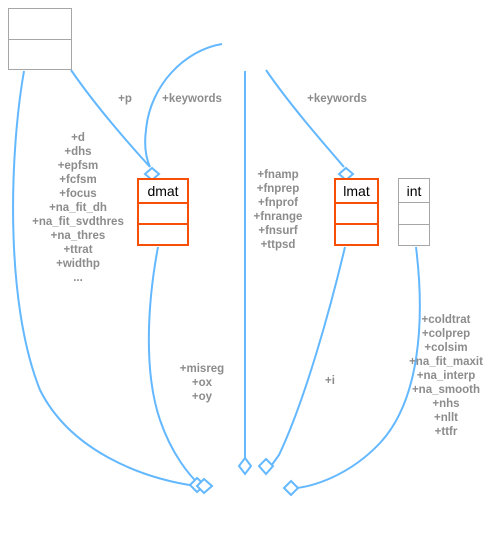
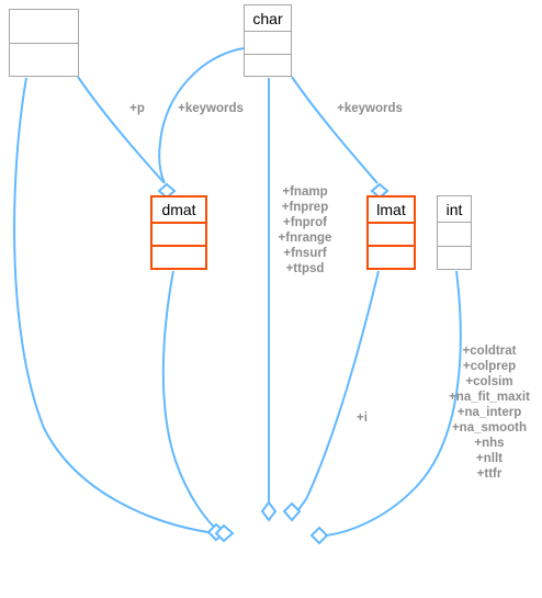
+ char
  dmat
  lmat
  int
  +p
  +keywords
  +keywords
- +d
- +dhs
- +epfsm
- +fcfsm
- +focus
- +na_fit_dh
- +na_fit_svdthres
- +na_thres
- +ttrat
- +widthp
- ...
- +misreg
- +ox
- +oy
  +fnamp
  +fnprep
  +fnprof
  +fnrange
  +fnsurf
  +ttpsd
  +i
  +coldtrat
  +colprep
  +colsim
  +na_fit_maxit
  +na_interp
  +na_smooth
  +nhs
  +nllt
  +ttfr
